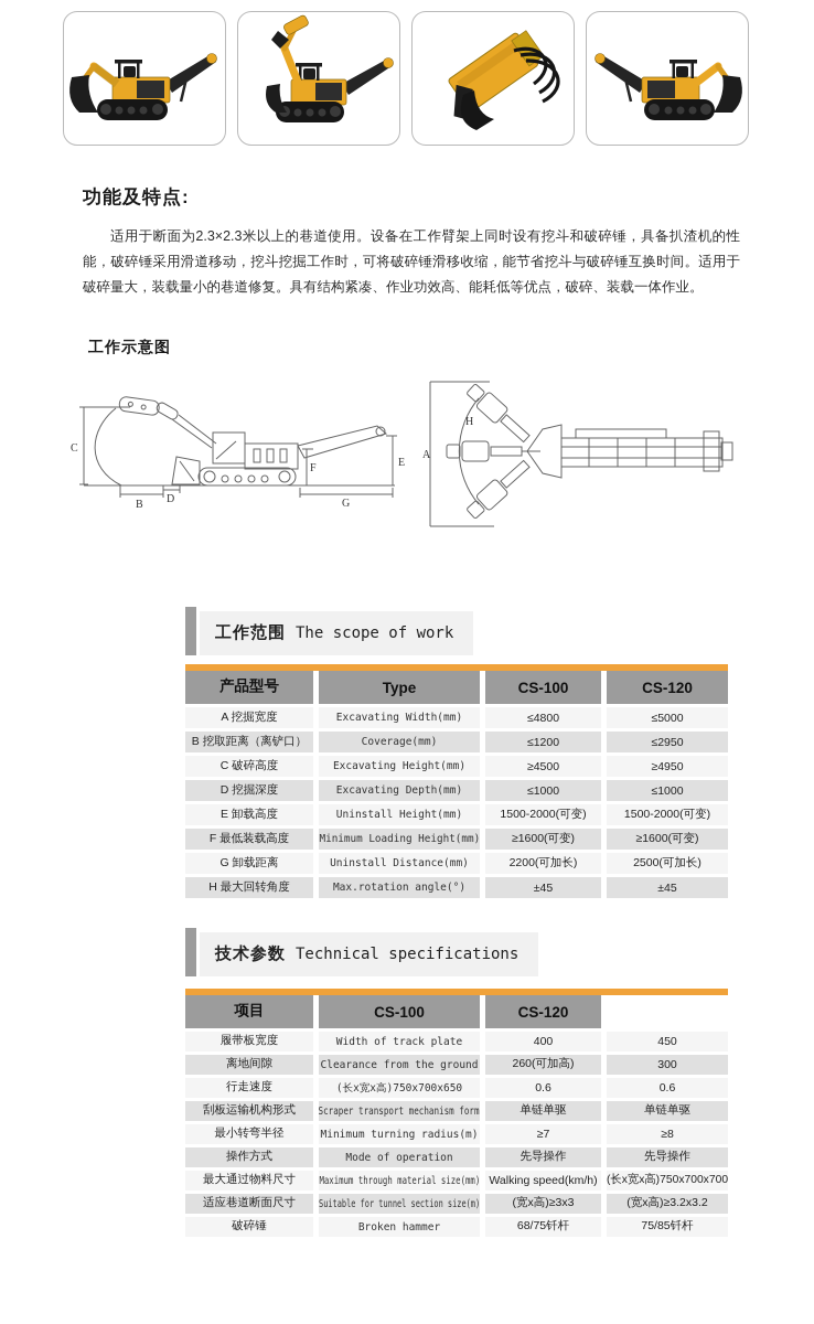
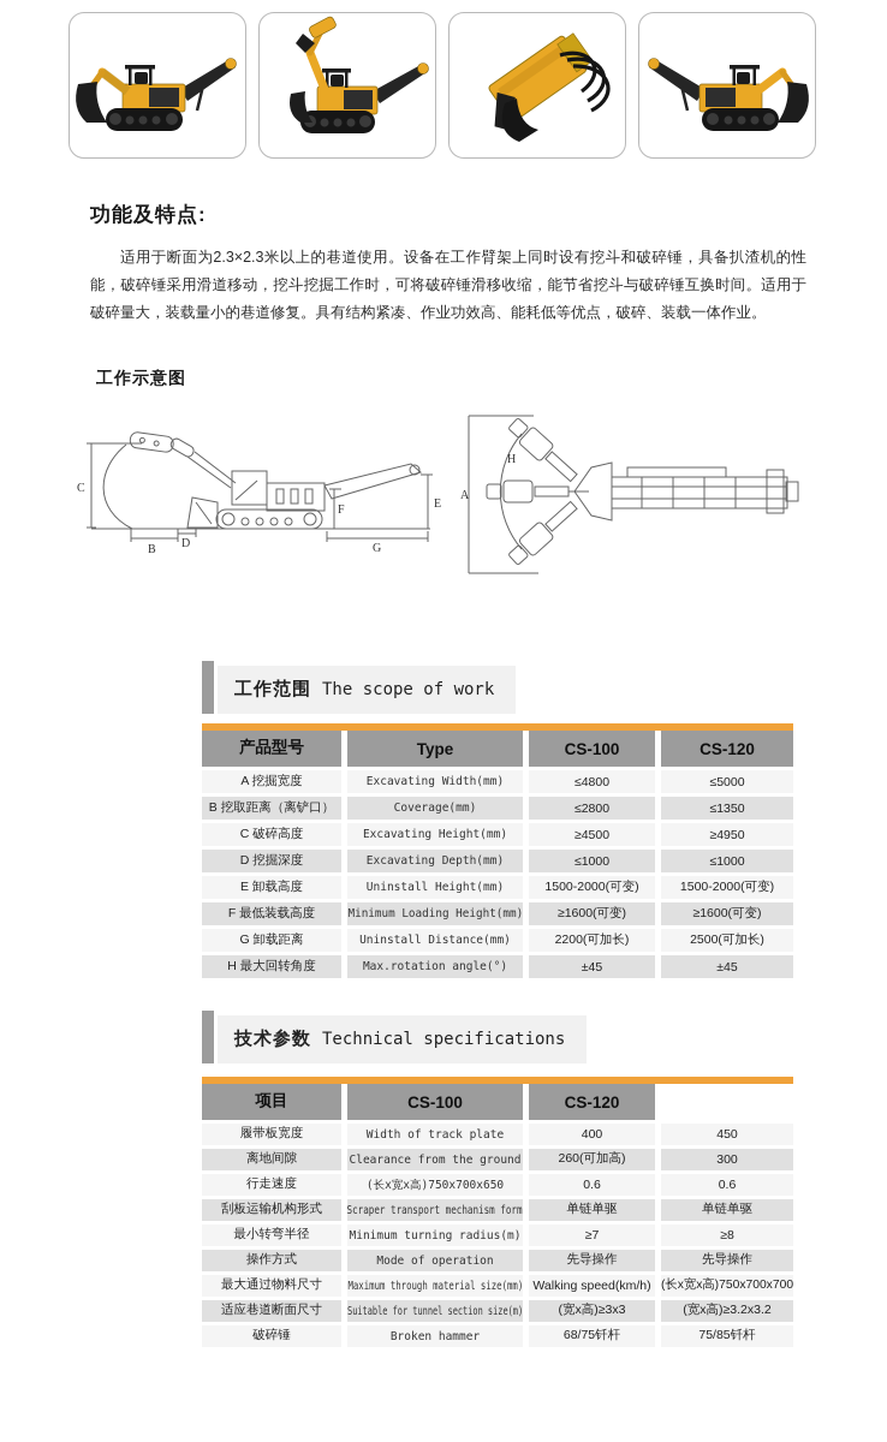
  功能及特点:
  适用于断面为2.3×2.3米以上的巷道使用。设备在工作臂架上同时设有挖斗和破碎锤，具备扒渣机的性能，破碎锤采用滑道移动，挖斗挖掘工作时，可将破碎锤滑移收缩，能节省挖斗与破碎锤互换时间。适用于破碎量大，装载量小的巷道修复。具有结构紧凑、作业功效高、能耗低等优点，破碎、装载一体作业。
  工作示意图
  C
  B
  D
  E
  F
  G
  A
  H
  工作范围
  The scope of work
  产品型号
  Type
  CS-100
  CS-120
  A 挖掘宽度
  Excavating Width(mm)
  ≤4800
  ≤5000
  B 挖取距离（离铲口）
  Coverage(mm)
- ≤1200
+ ≤2800
- ≤2950
+ ≤1350
  C 破碎高度
  Excavating Height(mm)
  ≥4500
  ≥4950
  D 挖掘深度
  Excavating Depth(mm)
  ≤1000
  ≤1000
  E 卸载高度
  Uninstall Height(mm)
  1500-2000(可变)
  1500-2000(可变)
  F 最低装载高度
  Minimum Loading Height(mm)
  ≥1600(可变)
  ≥1600(可变)
  G 卸载距离
  Uninstall Distance(mm)
  2200(可加长)
  2500(可加长)
  H 最大回转角度
  Max.rotation angle(°)
  ±45
  ±45
  技术参数
  Technical specifications
  项目
  CS-100
  CS-120
  履带板宽度
  Width of track plate
  400
  450
  离地间隙
  Clearance from the ground
  260(可加高)
  300
  行走速度
  (长x宽x高)750x700x650
  0.6
  0.6
  刮板运输机构形式
  Scraper transport mechanism form
  单链单驱
  单链单驱
  最小转弯半径
  Minimum turning radius(m)
  ≥7
  ≥8
  操作方式
  Mode of operation
  先导操作
  先导操作
  最大通过物料尺寸
  Maximum through material size(mm)
  Walking speed(km/h)
  (长x宽x高)750x700x700
  适应巷道断面尺寸
  Suitable for tunnel section size(m)
  (宽x高)≥3x3
  (宽x高)≥3.2x3.2
  破碎锤
  Broken hammer
  68/75钎杆
  75/85钎杆
